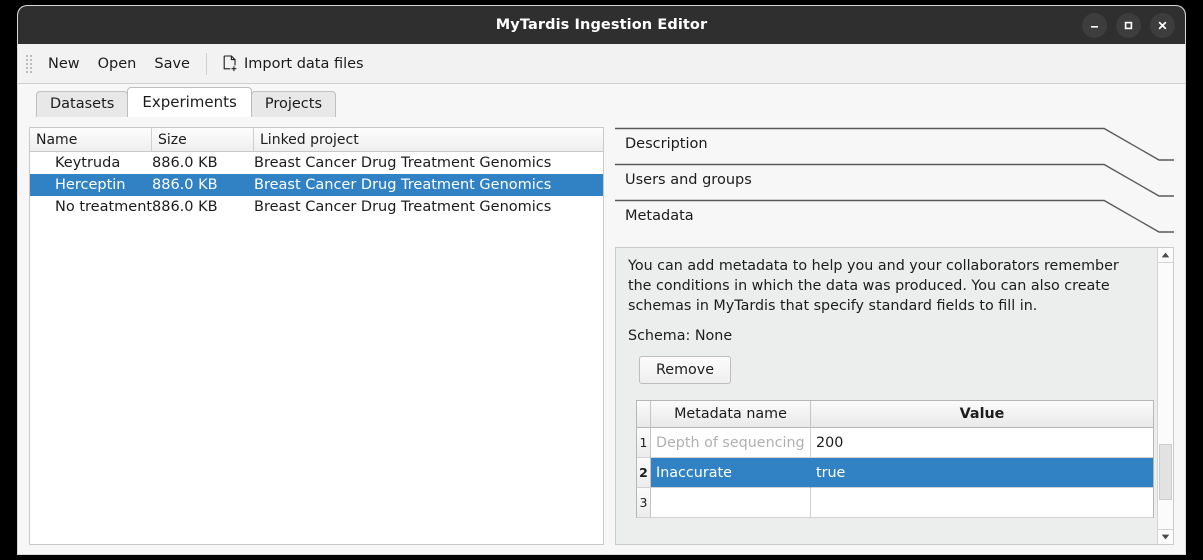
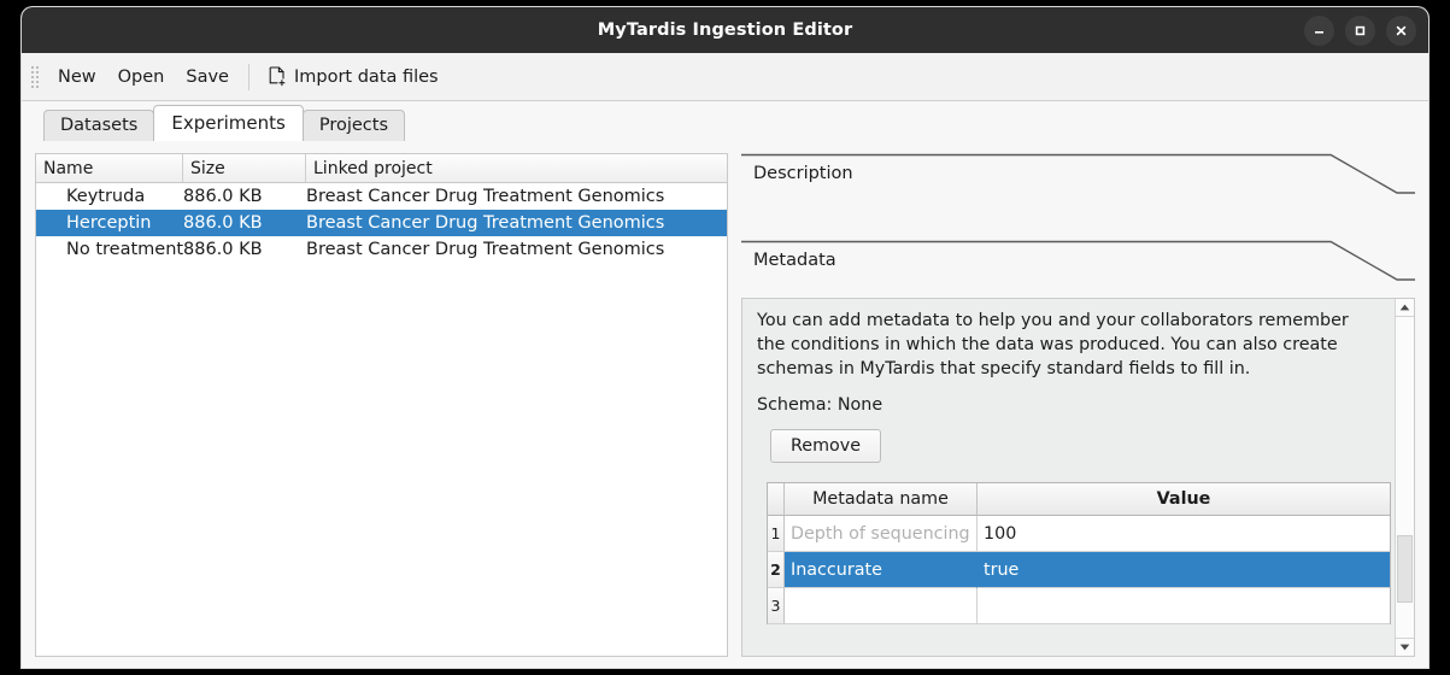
  MyTardis Ingestion Editor
  New
  Open
  Save
  Import data files
  Datasets
  Experiments
  Projects
  Name
  Size
  Linked project
  Keytruda
  886.0 KB
  Breast Cancer Drug Treatment Genomics
  Herceptin
  886.0 KB
  Breast Cancer Drug Treatment Genomics
  No treatment
  886.0 KB
  Breast Cancer Drug Treatment Genomics
  Description
- Users and groups
  Metadata
  You can add metadata to help you and your collaborators remember the conditions in which the data was produced. You can also create schemas in MyTardis that specify standard fields to fill in.
  Schema: None
  Remove
  Metadata name
  Value
  1
  Depth of sequencing
- 200
+ 100
  2
  Inaccurate
  true
  3
